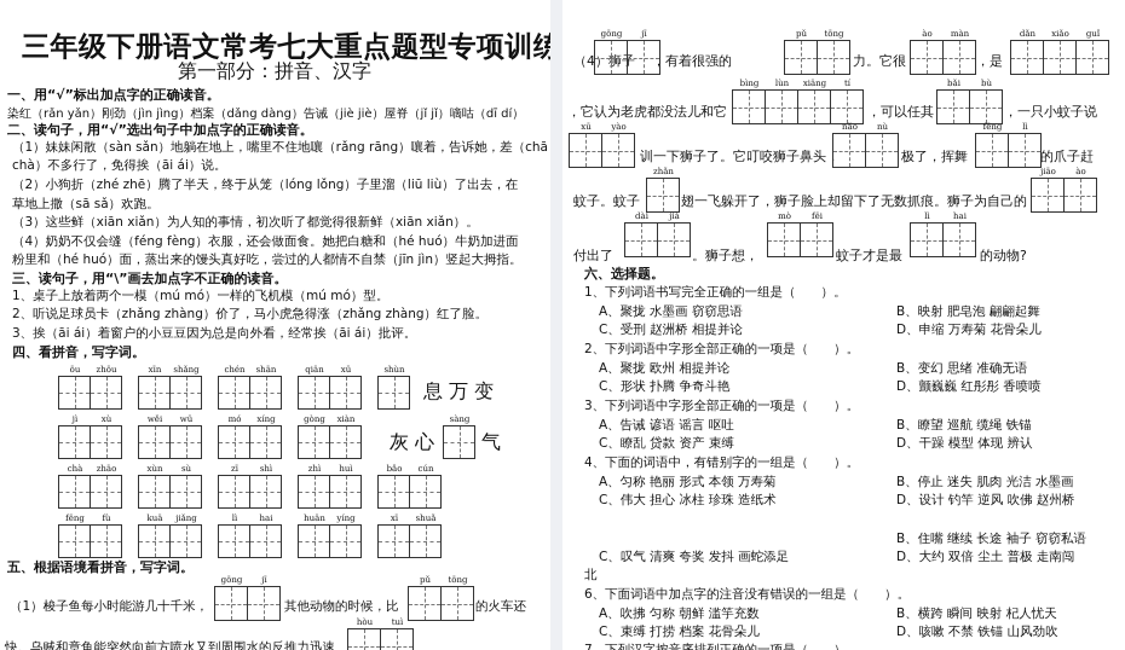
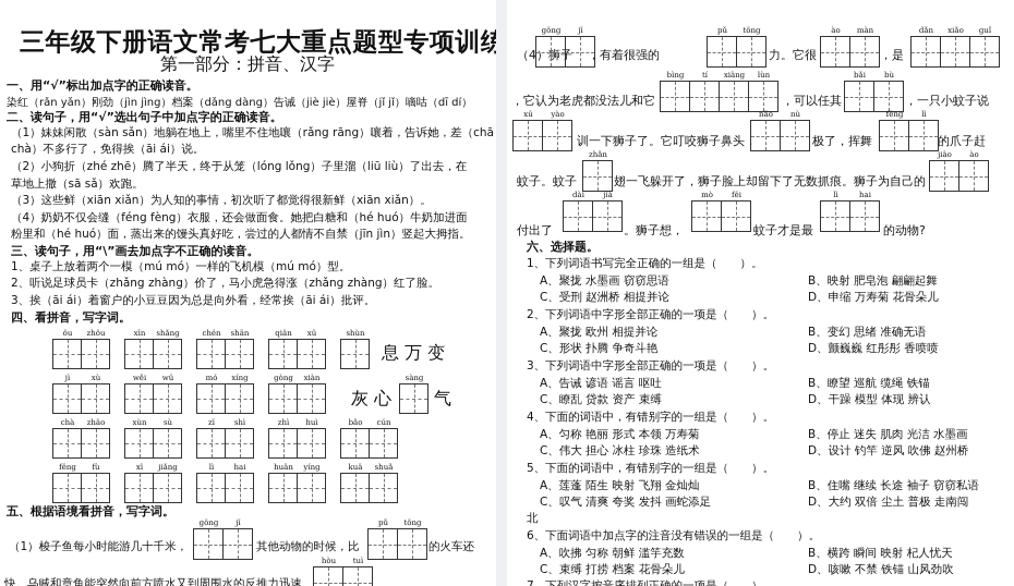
  三年级下册语文常考七大重点题型专项训练
  第一部分：拼音、汉字
  一、用“√”标出加点字的正确读音。
  染红（rǎn yǎn）刚劲（jìn jìng）档案（dǎng dàng）告诫（jiè jiè）屋脊（jǐ jǐ）嘀咕（dī dí）
  二、读句子，用“√”选出句子中加点字的正确读音。
  （1）妹妹闲散（sàn sǎn）地躺在地上，嘴里不住地嚷（rǎng rāng）嚷着，告诉她，差（chā
  chà）不多行了，免得挨（āi ái）说。
  （2）小狗折（zhé zhē）腾了半天，终于从笼（lóng lǒng）子里溜（liū liù）了出去，在
  草地上撒（sā sǎ）欢跑。
  （3）这些鲜（xiān xiǎn）为人知的事情，初次听了都觉得很新鲜（xiān xiǎn）。
  （4）奶奶不仅会缝（féng fèng）衣服，还会做面食。她把白糖和（hé huó）牛奶加进面
  粉里和（hé huó）面，蒸出来的馒头真好吃，尝过的人都情不自禁（jīn jìn）竖起大拇指。
  三、读句子，用“\”画去加点字不正确的读音。
  1、桌子上放着两个一模（mú mó）一样的飞机模（mú mó）型。
  2、听说足球员卡（zhǎng zhàng）价了，马小虎急得涨（zhǎng zhàng）红了脸。
  3、挨（āi ái）着窗户的小豆豆因为总是向外看，经常挨（āi ái）批评。
  四、看拼音，写字词。
  五、根据语境看拼音，写字词。
  （1）梭子鱼每小时能游几十千米，
  其他动物的时候，比
  的火车还
  快。乌贼和章鱼能突然向前方喷水又到周围水的反推力迅速
  ōu
  zhōu
  xīn
  shǎng
  chén
  shān
  qiān
  xū
  shùn
  息 万 变
  jì
  xù
  wěi
  wū
  mó
  xíng
  gòng
  xiàn
  灰 心
  sàng
  气
  chà
  zhāo
  xùn
  sù
  zī
  shì
  zhì
  huì
  bǎo
  cún
  fēng
  fù
- kuā
+ xī
  jiǎng
  lì
  hai
  huān
  yíng
- xī
+ kuā
  shuǎ
  gōng
  jī
  pǔ
  tōng
  hòu
  tuì
  （4）狮子
  ，有着很强的
  力。它很
  ，是
  ，它认为老虎都没法儿和它
  ，可以任其
  ，一只小蚊子说
  训一下狮子了。它叮咬狮子鼻头，
  极了，挥舞
  的爪子赶
  蚊子。蚊子
  翅一飞躲开了，狮子脸上却留下了无数抓痕。狮子为自己的
  付出了
  。狮子想，
  蚊子才是最
  的动物?
  六、选择题。
  gōng
  jī
  pǔ
  tōng
  ào
  màn
  dǎn
  xiǎo
  guǐ
  bìng
- lùn
+ tí
  xiāng
- tí
+ lùn
  bǎi
  bù
  xū
  yào
  nǎo
  nù
  fēng
  lì
  zhǎn
  jiāo
  ào
  dài
  jià
  mò
  fēi
  lì
  hai
  1、下列词语书写完全正确的一组是（ ）。
  A、聚拢 水墨画 窃窃思语
  B、映射 肥皂泡 翩翩起舞
  C、受刑 赵洲桥 相提并论
  D、申缩 万寿菊 花骨朵儿
  2、下列词语中字形全部正确的一项是（ ）。
  A、聚拢 欧州 相提并论
  B、变幻 思绪 准确无语
  C、形状 扑腾 争奇斗艳
  D、颤巍巍 红彤彤 香喷喷
  3、下列词语中字形全部正确的一项是（ ）。
  A、告诫 谚语 谣言 呕吐
  B、瞭望 巡航 缆绳 铁锚
  C、瞭乱 贷款 资产 束缚
  D、干躁 模型 体现 辨认
  4、下面的词语中，有错别字的一组是（ ）。
  A、匀称 艳丽 形式 本领 万寿菊
  B、停止 迷失 肌肉 光洁 水墨画
  C、伟大 担心 冰柱 珍珠 造纸术
  D、设计 钓竿 逆风 吹佛 赵州桥
+ 5、下面的词语中，有错别字的一组是（ ）。
+ A、莲蓬 陌生 映射 飞翔 金灿灿
  B、住嘴 继续 长途 袖子 窃窃私语
  C、叹气 清爽 夸奖 发抖 画蛇添足
  D、大约 双倍 尘土 普极 走南闯
  北
  6、下面词语中加点字的注音没有错误的一组是（ ）。
  A、吹拂 匀称 朝鲜 滥竽充数
  B、横跨 瞬间 映射 杞人忧天
  C、束缚 打捞 档案 花骨朵儿
  D、咳嗽 不禁 铁锚 山风劲吹
